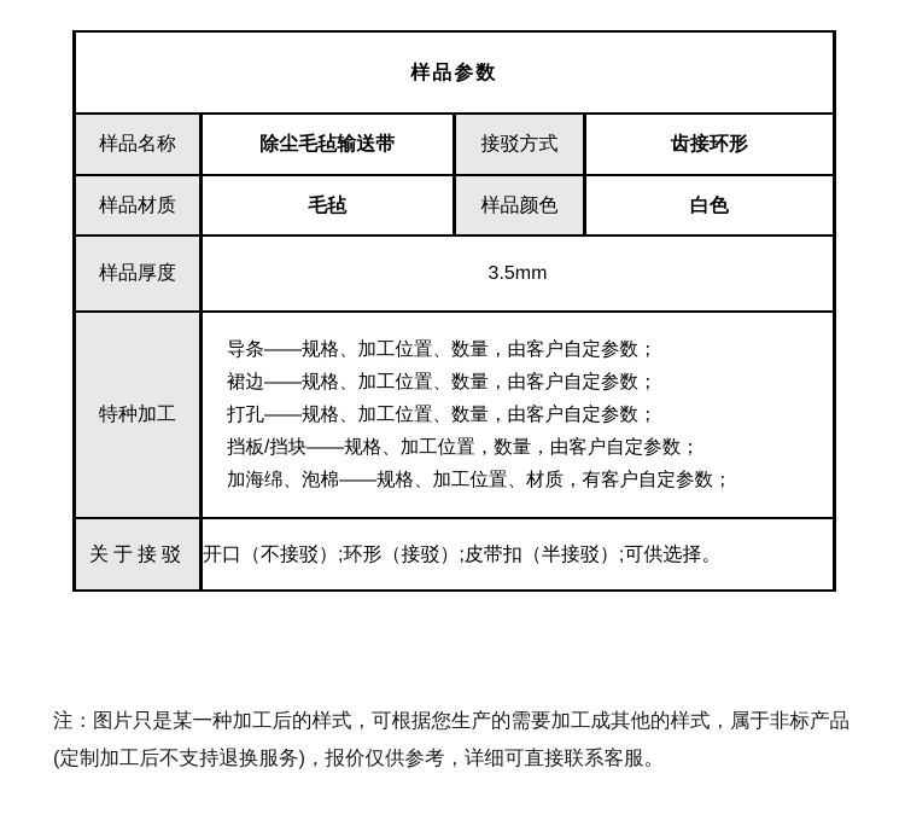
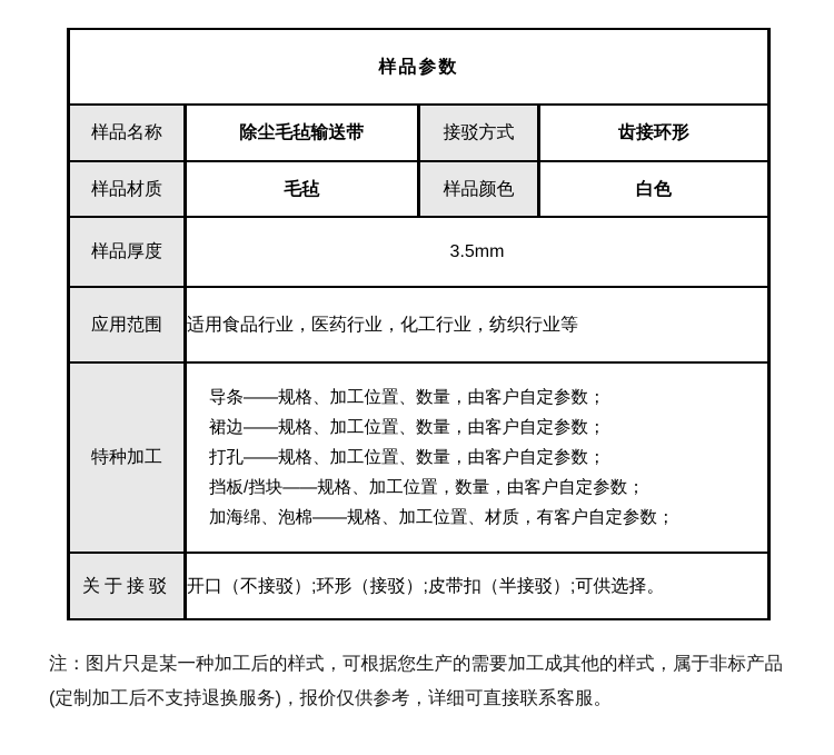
  样品参数
  样品名称	除尘毛毡输送带	接驳方式	齿接环形
  样品材质	毛毡	样品颜色	白色
  样品厚度	3.5mm
+ 应用范围	适用食品行业，医药行业，化工行业，纺织行业等
  特种加工	导条——规格、加工位置、数量，由客户自定参数； 裙边——规格、加工位置、数量，由客户自定参数； 打孔——规格、加工位置、数量，由客户自定参数； 挡板/挡块——规格、加工位置，数量，由客户自定参数； 加海绵、泡棉——规格、加工位置、材质，有客户自定参数；
  关于接驳	开口（不接驳）;环形（接驳）;皮带扣（半接驳）;可供选择。
  注：图片只是某一种加工后的样式，可根据您生产的需要加工成其他的样式，属于非标产品(定制加工后不支持退换服务)，报价仅供参考，详细可直接联系客服。
